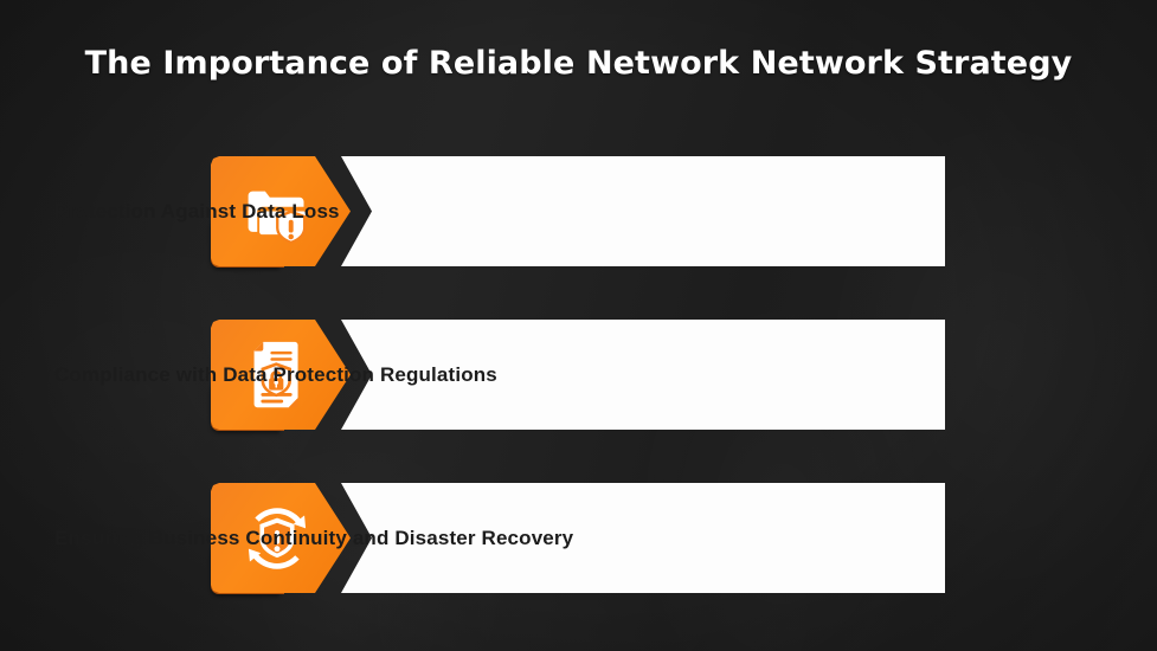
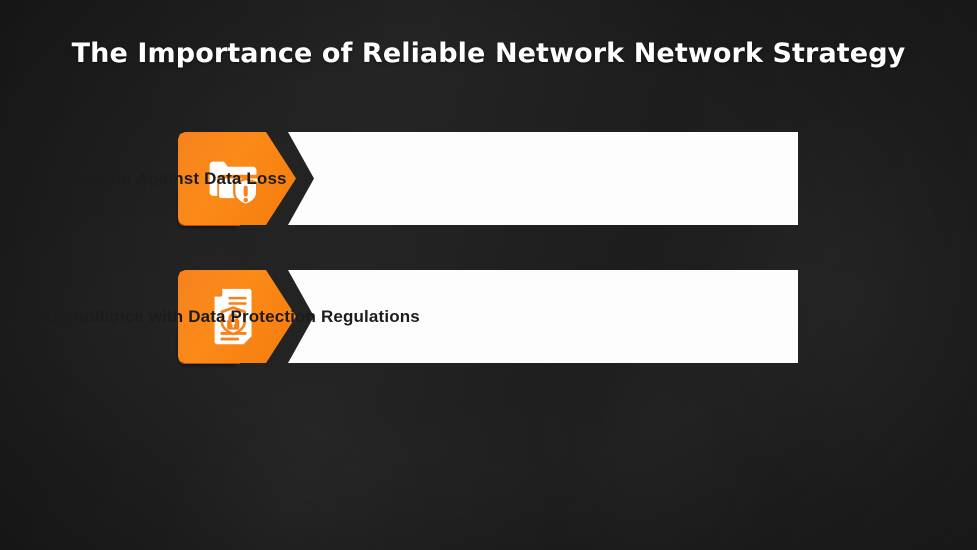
  The Importance of Reliable Network Network Strategy
  Protection Against Data Loss
  Compliance with Data Protection Regulations
- Ensuring Business Continuity and Disaster Recovery
